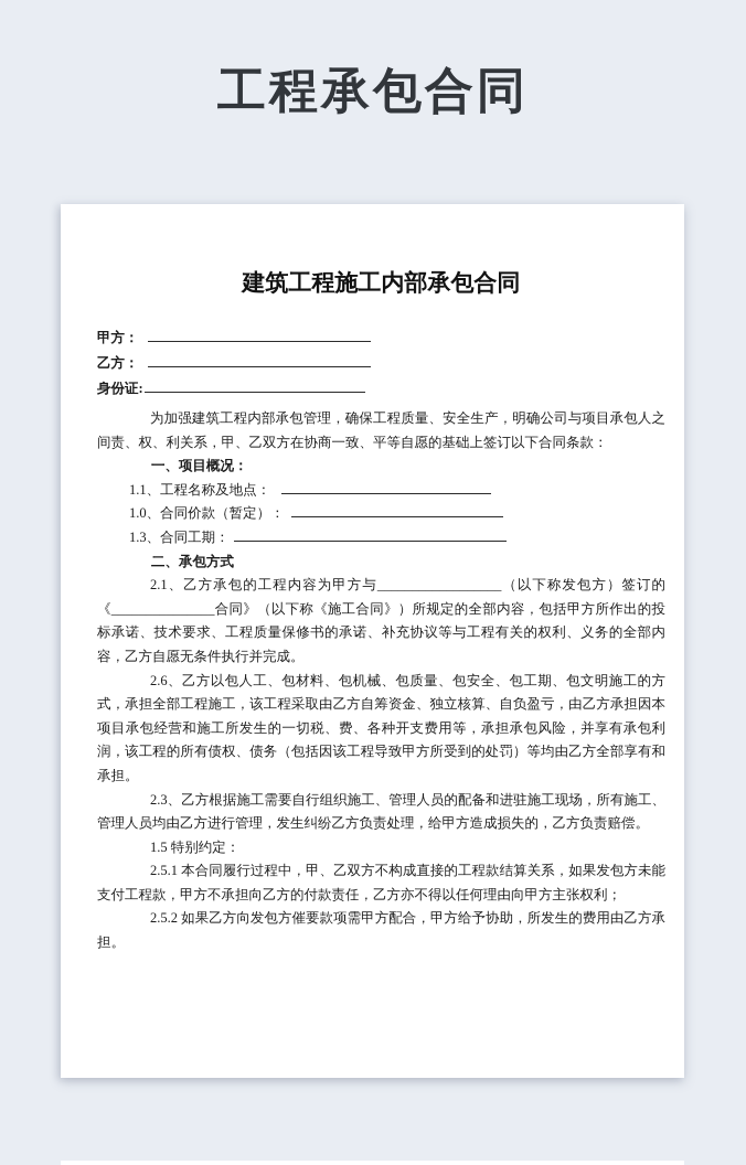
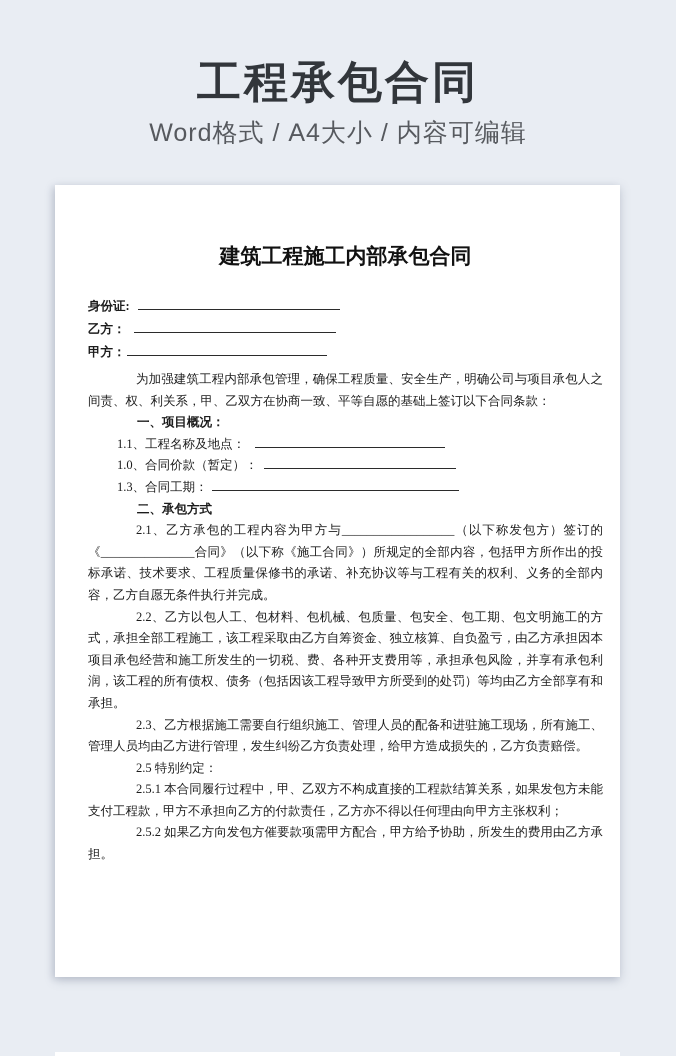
  工程承包合同
+ Word格式 / A4大小 / 内容可编辑
  建筑工程施工内部承包合同
- 甲方：
+ 身份证:
  乙方：
- 身份证:
+ 甲方：
  为加强建筑工程内部承包管理，确保工程质量、安全生产，明确公司与项目承包人之间责、权、利关系，甲、乙双方在协商一致、平等自愿的基础上签订以下合同条款：
  一、项目概况：
  1.1、工程名称及地点：
  1.0、合同价款（暂定）：
  1.3、合同工期：
  二、承包方式
  2.1、乙方承包的工程内容为甲方与__________________（以下称发包方）签订的《_______________合同》（以下称《施工合同》）所规定的全部内容，包括甲方所作出的投标承诺、技术要求、工程质量保修书的承诺、补充协议等与工程有关的权利、义务的全部内容，乙方自愿无条件执行并完成。
- 2.6、乙方以包人工、包材料、包机械、包质量、包安全、包工期、包文明施工的方式，承担全部工程施工，该工程采取由乙方自筹资金、独立核算、自负盈亏，由乙方承担因本项目承包经营和施工所发生的一切税、费、各种开支费用等，承担承包风险，并享有承包利润，该工程的所有债权、债务（包括因该工程导致甲方所受到的处罚）等均由乙方全部享有和承担。
+ 2.2、乙方以包人工、包材料、包机械、包质量、包安全、包工期、包文明施工的方式，承担全部工程施工，该工程采取由乙方自筹资金、独立核算、自负盈亏，由乙方承担因本项目承包经营和施工所发生的一切税、费、各种开支费用等，承担承包风险，并享有承包利润，该工程的所有债权、债务（包括因该工程导致甲方所受到的处罚）等均由乙方全部享有和承担。
  2.3、乙方根据施工需要自行组织施工、管理人员的配备和进驻施工现场，所有施工、管理人员均由乙方进行管理，发生纠纷乙方负责处理，给甲方造成损失的，乙方负责赔偿。
- 1.5 特别约定：
+ 2.5 特别约定：
  2.5.1 本合同履行过程中，甲、乙双方不构成直接的工程款结算关系，如果发包方未能支付工程款，甲方不承担向乙方的付款责任，乙方亦不得以任何理由向甲方主张权利；
  2.5.2 如果乙方向发包方催要款项需甲方配合，甲方给予协助，所发生的费用由乙方承担。
